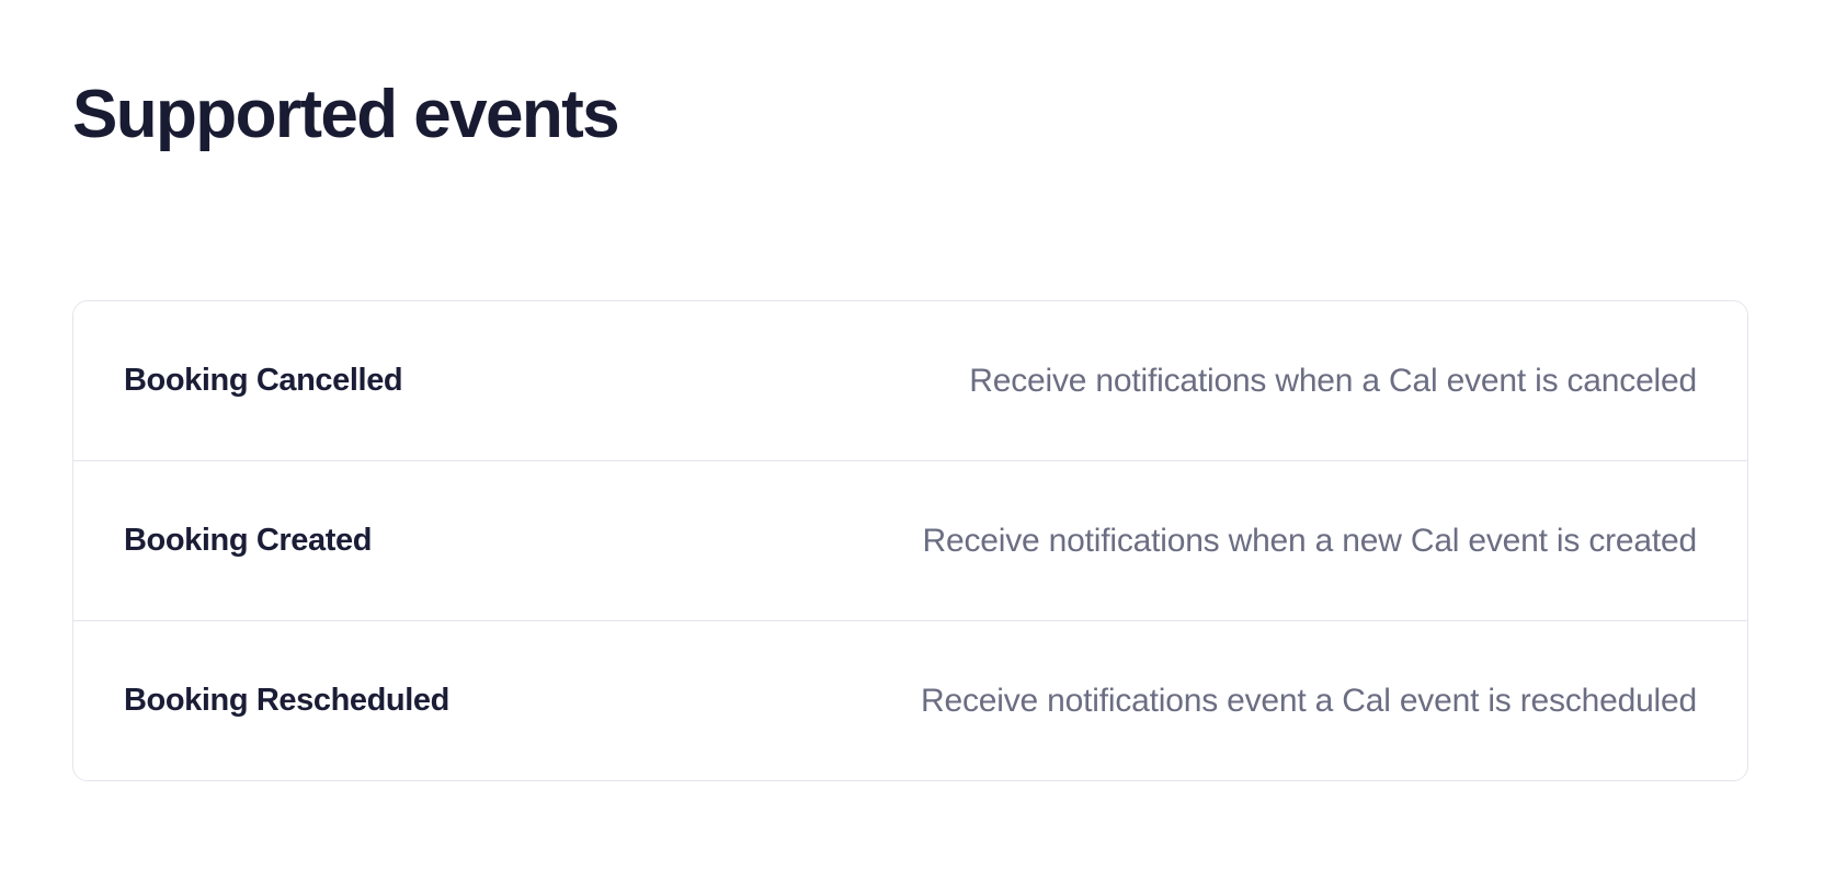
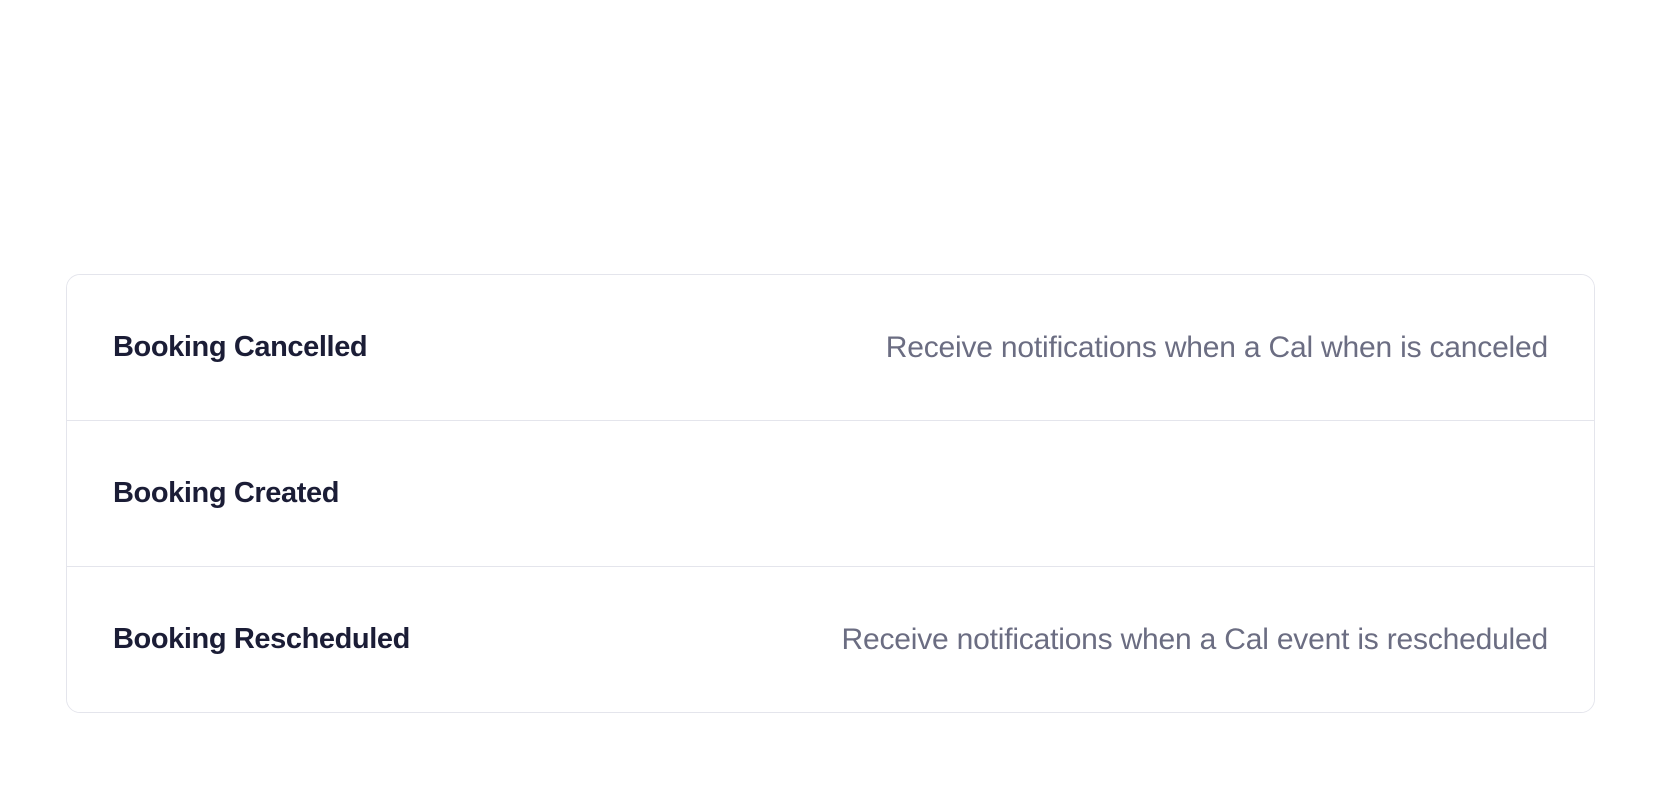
- Supported events
  Booking Cancelled
- Receive notifications when a Cal event is canceled
+ Receive notifications when a Cal when is canceled
  Booking Created
- Receive notifications when a new Cal event is created
  Booking Rescheduled
- Receive notifications event a Cal event is rescheduled
+ Receive notifications when a Cal event is rescheduled
